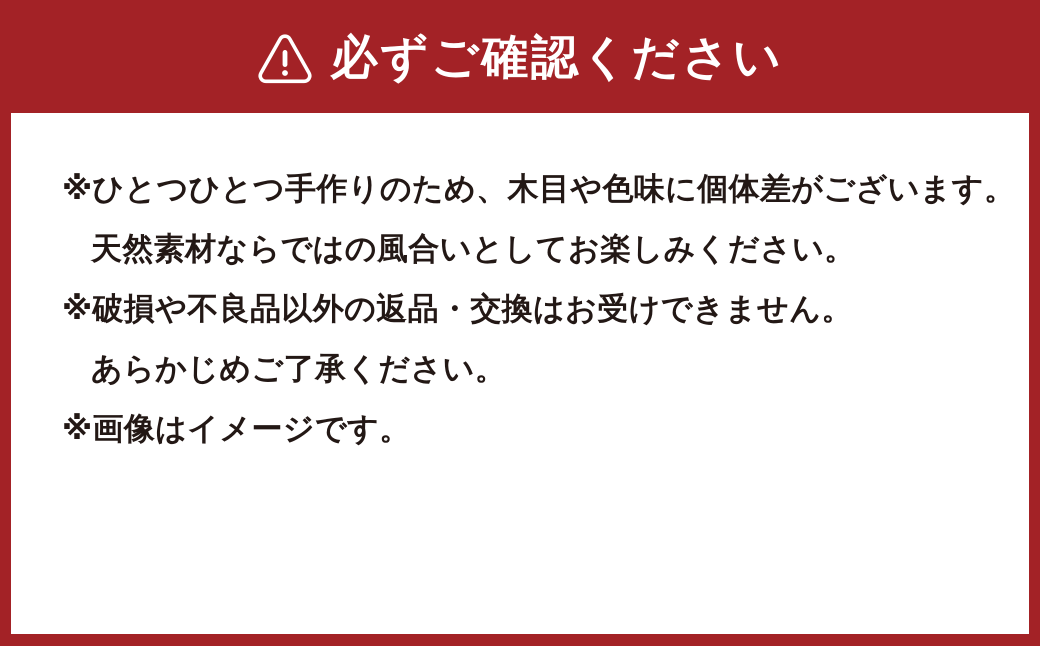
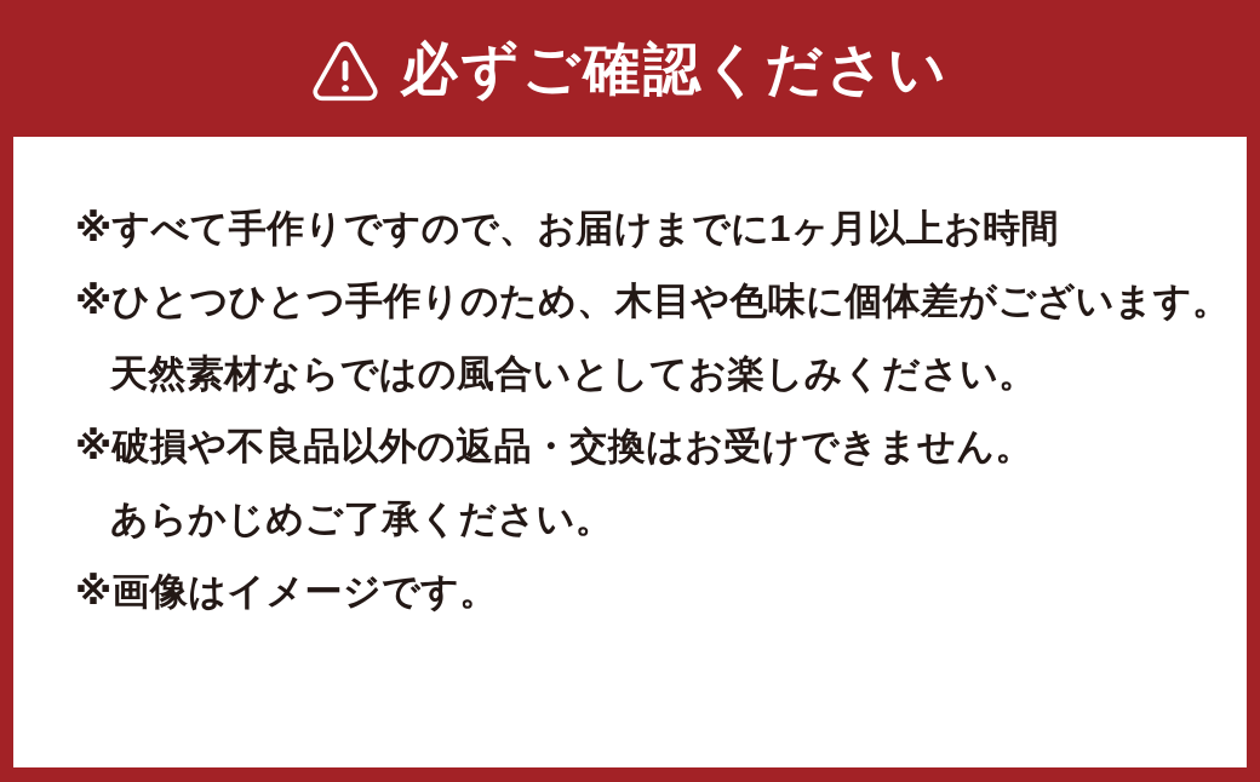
  必ずご確認ください
+ ※すべて手作りですので、お届けまでに1ヶ月以上お時間
  ※ひとつひとつ手作りのため、木目や色味に個体差がございます。
  天然素材ならではの風合いとしてお楽しみください。
  ※破損や不良品以外の返品・交換はお受けできません。
  あらかじめご了承ください。
  ※画像はイメージです。
